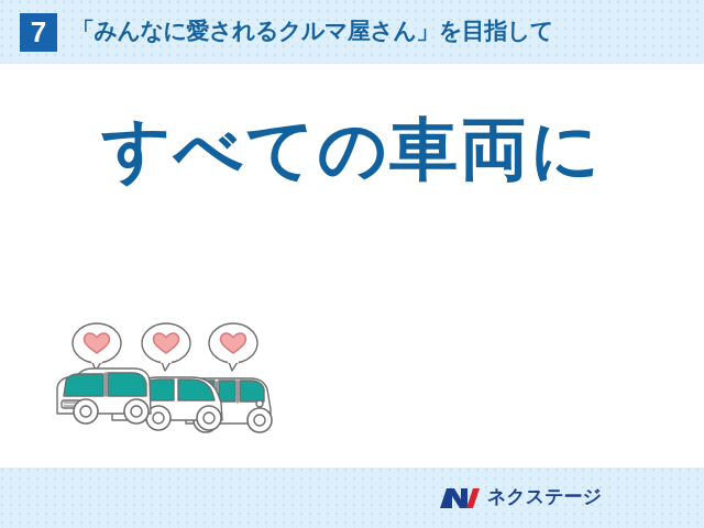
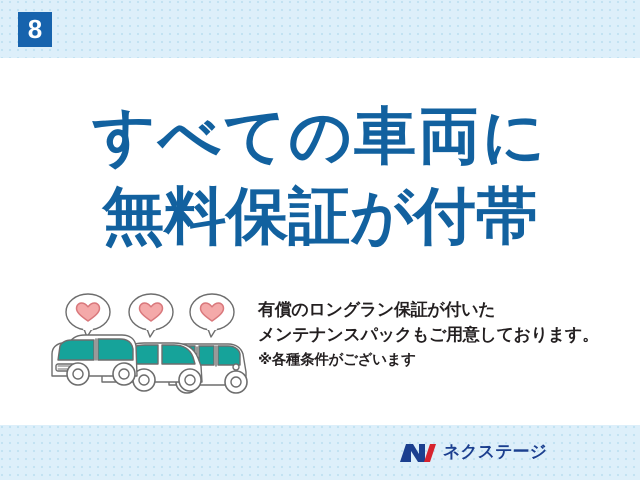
- 7
+ 8
- 「みんなに愛されるクルマ屋さん」を目指して
  すべての車両に
+ 無料保証が付帯
+ 有償のロングラン保証が付いた
+ メンテナンスパックもご用意しております。
+ ※各種条件がございます
  ネクステージ
